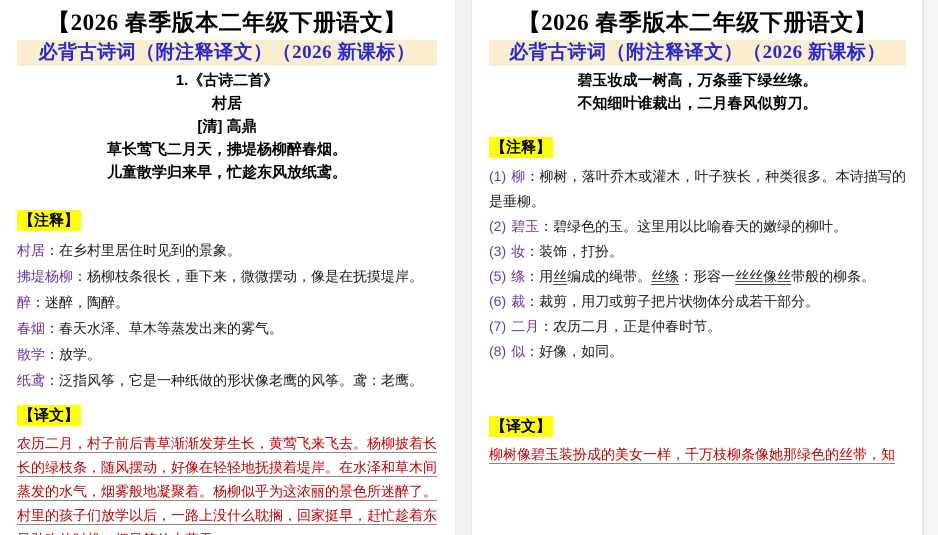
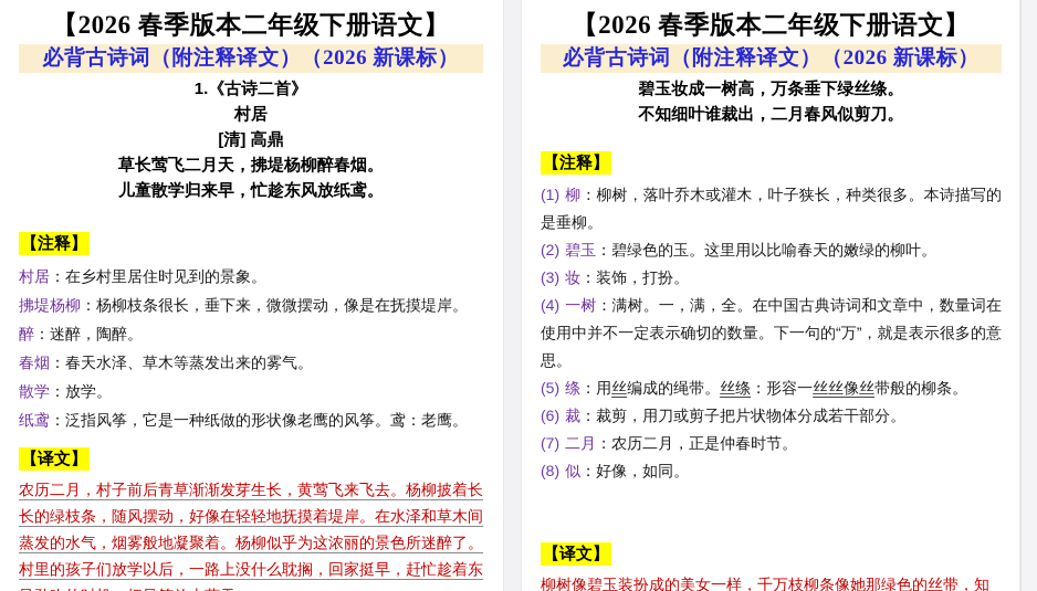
  【2026 春季版本二年级下册语文】
  必背古诗词（附注释译文）（2026 新课标）
  1.《古诗二首》
  村居
  [清] 高鼎
  草长莺飞二月天，拂堤杨柳醉春烟。
  儿童散学归来早，忙趁东风放纸鸢。
  【注释】
  村居：在乡村里居住时见到的景象。
  拂堤杨柳：杨柳枝条很长，垂下来，微微摆动，像是在抚摸堤岸。
  醉：迷醉，陶醉。
  春烟：春天水泽、草木等蒸发出来的雾气。
  散学：放学。
  纸鸢：泛指风筝，它是一种纸做的形状像老鹰的风筝。鸢：老鹰。
  【译文】
  农历二月，村子前后青草渐渐发芽生长，黄莺飞来飞去。杨柳披着长长的绿枝条，随风摆动，好像在轻轻地抚摸着堤岸。在水泽和草木间蒸发的水气，烟雾般地凝聚着。杨柳似乎为这浓丽的景色所迷醉了。村里的孩子们放学以后，一路上没什么耽搁，回家挺早，赶忙趁着东
  【2026 春季版本二年级下册语文】
  必背古诗词（附注释译文）（2026 新课标）
  碧玉妆成一树高，万条垂下绿丝绦。
  不知细叶谁裁出，二月春风似剪刀。
  【注释】
  (1) 柳：柳树，落叶乔木或灌木，叶子狭长，种类很多。本诗描写的是垂柳。
  (2) 碧玉：碧绿色的玉。这里用以比喻春天的嫩绿的柳叶。
  (3) 妆：装饰，打扮。
+ (4) 一树：满树。一，满，全。在中国古典诗词和文章中，数量词在使用中并不一定表示确切的数量。下一句的“万”，就是表示很多的意思。
  (5) 绦：用丝编成的绳带。丝绦：形容一丝丝像丝带般的柳条。
  (6) 裁：裁剪，用刀或剪子把片状物体分成若干部分。
  (7) 二月：农历二月，正是仲春时节。
  (8) 似：好像，如同。
  【译文】
  柳树像碧玉装扮成的美女一样，千万枝柳条像她那绿色的丝带，知
